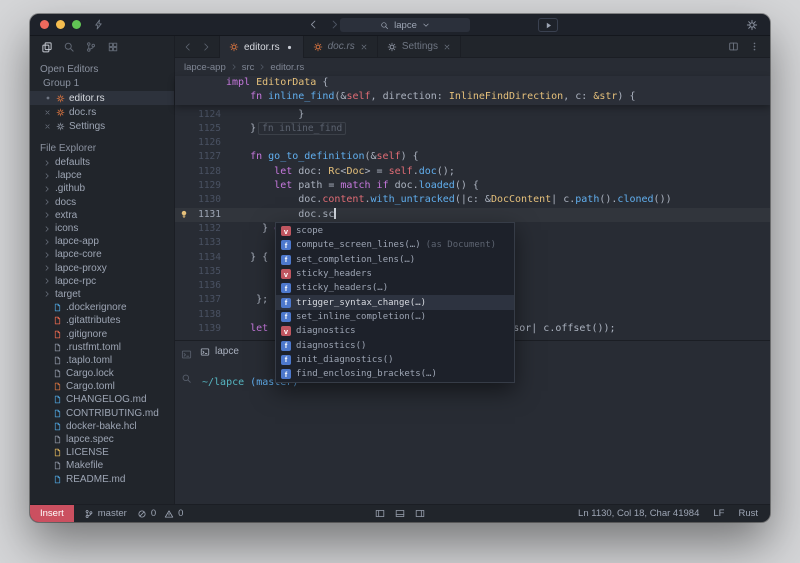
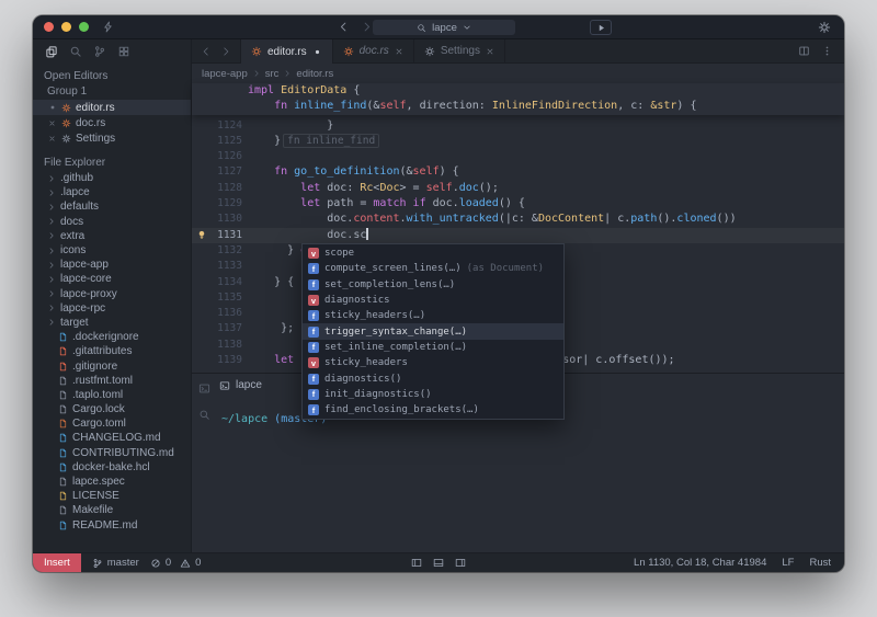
  lapce
  editor.rs
  doc.rs
  Settings
  Open Editors
  Group 1
  editor.rs
  doc.rs
  Settings
  File Explorer
- defaults
+ .github
  .lapce
- .github
+ defaults
  docs
  extra
  icons
  lapce-app
  lapce-core
  lapce-proxy
  lapce-rpc
  target
  .dockerignore
  .gitattributes
  .gitignore
  .rustfmt.toml
  .taplo.toml
  Cargo.lock
  Cargo.toml
  CHANGELOG.md
  CONTRIBUTING.md
  docker-bake.hcl
  lapce.spec
  LICENSE
  Makefile
  README.md
  lapce-app
  src
  editor.rs
  impl EditorData {
  fn inline_find(&self, direction: InlineFindDirection, c: &str) {
  1124
  }
  1125
  } fn inline_find
  1126
  1127
  fn go_to_definition(&self) {
  1128
  let doc: Rc<Doc> = self.doc();
  1129
  let path = match if doc.loaded() {
  1130
  doc.content.with_untracked(|c: &DocContent| c.path().cloned())
  1131
  doc.sc
  1132
  1133
  1134
  } {
  1135
  1136
  1137
  };
  1138
  1139
  let sor| c.offset());
  v
  scope
  f
  compute_screen_lines(…)
  (as Document)
  f
  set_completion_lens(…)
  v
- sticky_headers
+ diagnostics
  f
  sticky_headers(…)
  f
  trigger_syntax_change(…)
  f
  set_inline_completion(…)
  v
- diagnostics
+ sticky_headers
  f
  diagnostics()
  f
  init_diagnostics()
  f
  find_enclosing_brackets(…)
  lapce
  ~/lapce (mas
  Insert
  master
  0
  0
  Ln 1130, Col 18, Char 41984
  LF
  Rust
